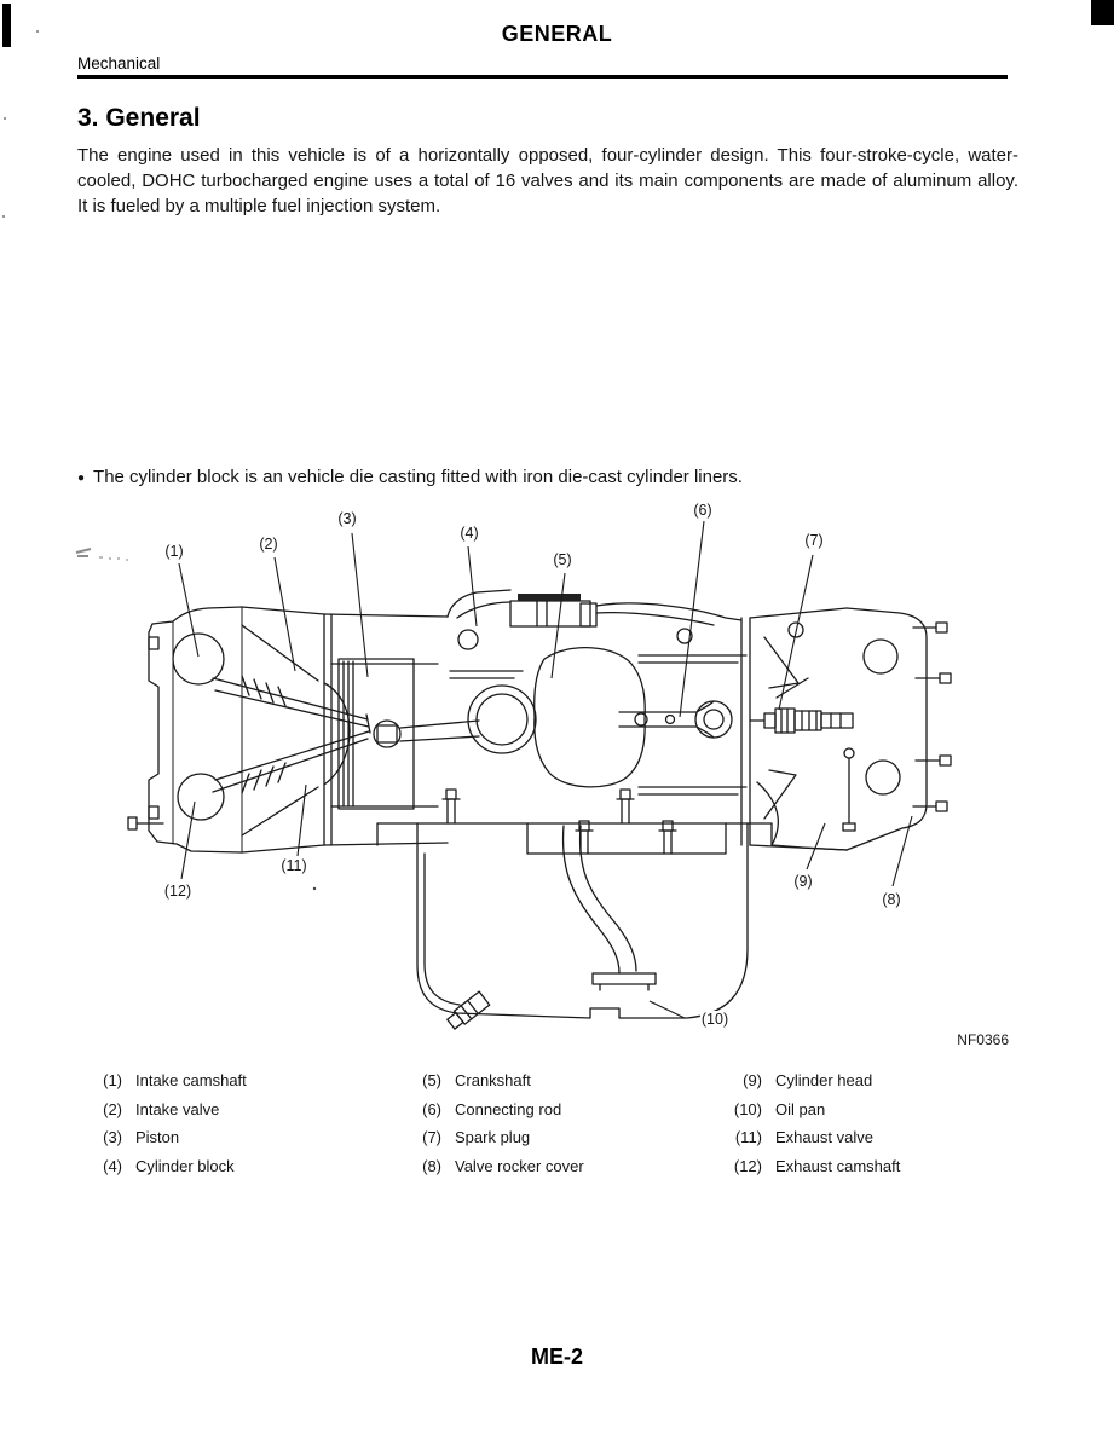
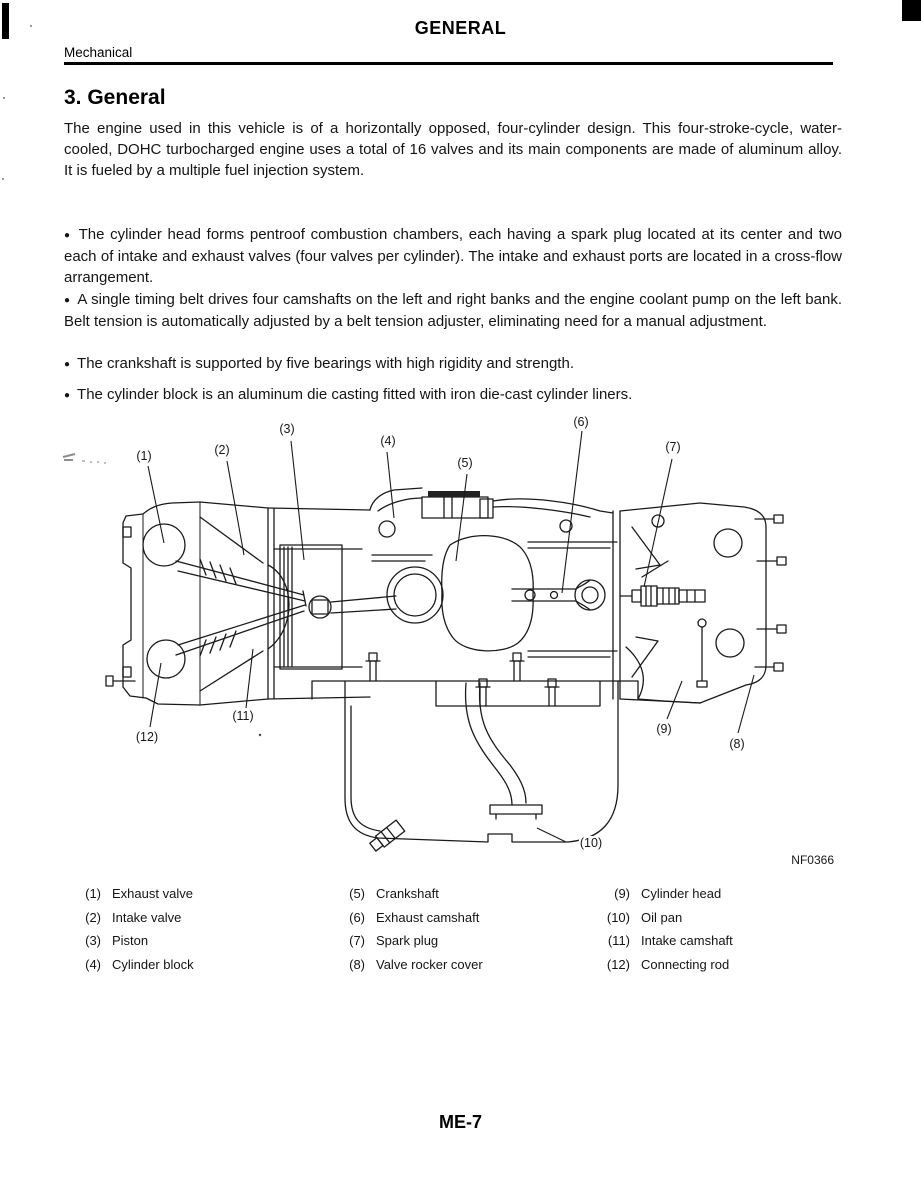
  GENERAL
  Mechanical
  3. General
  The engine used in this vehicle is of a horizontally opposed, four-cylinder design. This four-stroke-cycle, water-cooled, DOHC turbocharged engine uses a total of 16 valves and its main components are made of aluminum alloy. It is fueled by a multiple fuel injection system.
+ ● The cylinder head forms pentroof combustion chambers, each having a spark plug located at its center and two each of intake and exhaust valves (four valves per cylinder). The intake and exhaust ports are located in a cross-flow arrangement.
+ ● A single timing belt drives four camshafts on the left and right banks and the engine coolant pump on the left bank. Belt tension is automatically adjusted by a belt tension adjuster, eliminating need for a manual adjustment.
+ ● The crankshaft is supported by five bearings with high rigidity and strength.
- ● The cylinder block is an vehicle die casting fitted with iron die-cast cylinder liners.
+ ● The cylinder block is an aluminum die casting fitted with iron die-cast cylinder liners.
  (1)
  (2)
  (3)
  (4)
  (5)
  (6)
  (7)
  (8)
  (9)
  (10)
  (11)
  (12)
  NF0366
  (1)
- Intake camshaft
+ Exhaust valve
  (2)
  Intake valve
  (3)
  Piston
  (4)
  Cylinder block
  (5)
  Crankshaft
  (6)
- Connecting rod
+ Exhaust camshaft
  (7)
  Spark plug
  (8)
  Valve rocker cover
  (9)
  Cylinder head
  (10)
  Oil pan
  (11)
- Exhaust valve
+ Intake camshaft
  (12)
- Exhaust camshaft
+ Connecting rod
- ME-2
+ ME-7
